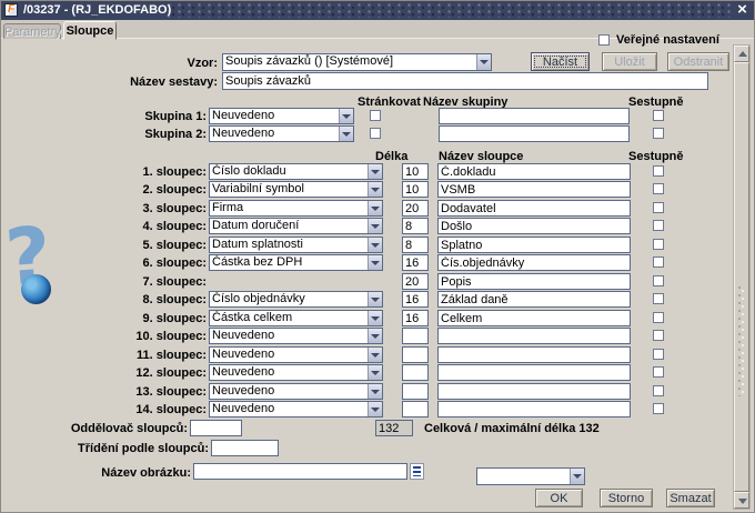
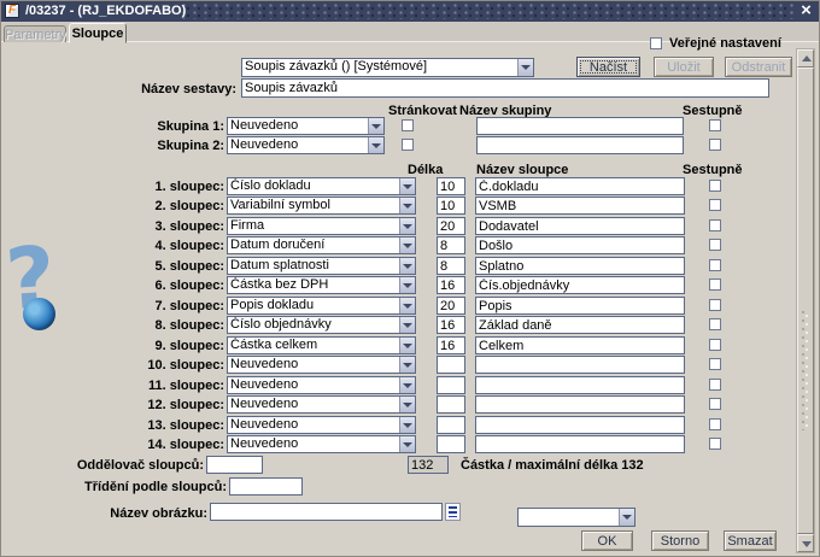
  F
  /03237 - (RJ_EKDOFABO)
  ×
  Parametry
  Sloupce
  Veřejné nastavení
- Vzor:
  Soupis závazků () [Systémové]
  Načíst
  Uložit
  Odstranit
  Název sestavy:
  Soupis závazků
  Stránkovat
  Název skupiny
  Sestupně
  Skupina 1:
  Neuvedeno
  Skupina 2:
  Neuvedeno
  Délka
  Název sloupce
  Sestupně
  1. sloupec:
  Číslo dokladu
  10
  Č.dokladu
  2. sloupec:
  Variabilní symbol
  10
  VSMB
  3. sloupec:
  Firma
  20
  Dodavatel
  4. sloupec:
  Datum doručení
  8
  Došlo
  5. sloupec:
  Datum splatnosti
  8
  Splatno
  6. sloupec:
  Částka bez DPH
  16
  Čís.objednávky
  7. sloupec:
+ Popis dokladu
  20
  Popis
  8. sloupec:
  Číslo objednávky
  16
  Základ daně
  9. sloupec:
  Částka celkem
  16
  Celkem
  10. sloupec:
  Neuvedeno
  11. sloupec:
  Neuvedeno
  12. sloupec:
  Neuvedeno
  13. sloupec:
  Neuvedeno
  14. sloupec:
  Neuvedeno
  Oddělovač sloupců:
  132
- Celková / maximální délka 132
+ Částka / maximální délka 132
  Třídění podle sloupců:
  Název obrázku:
  OK
  Storno
  Smazat
